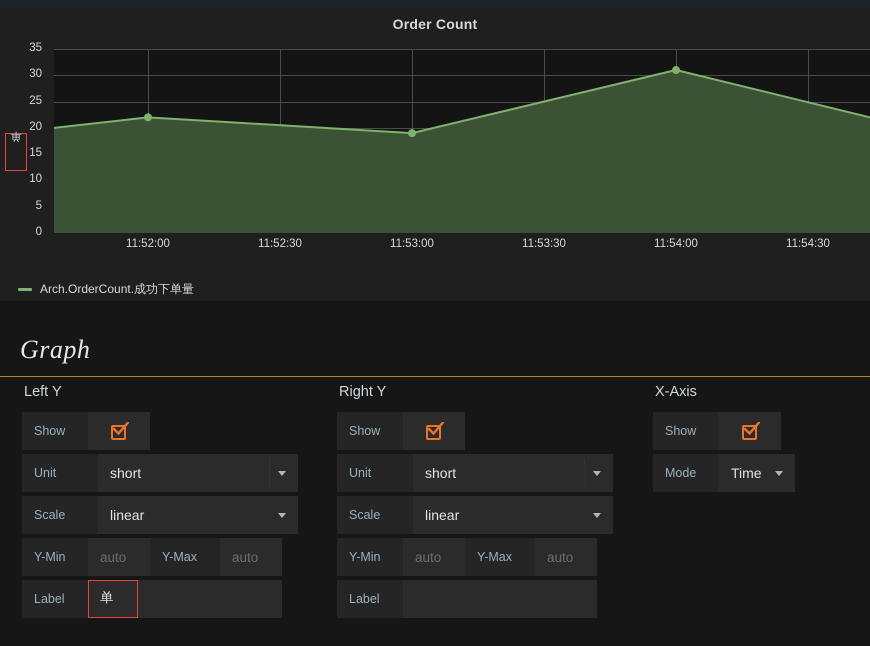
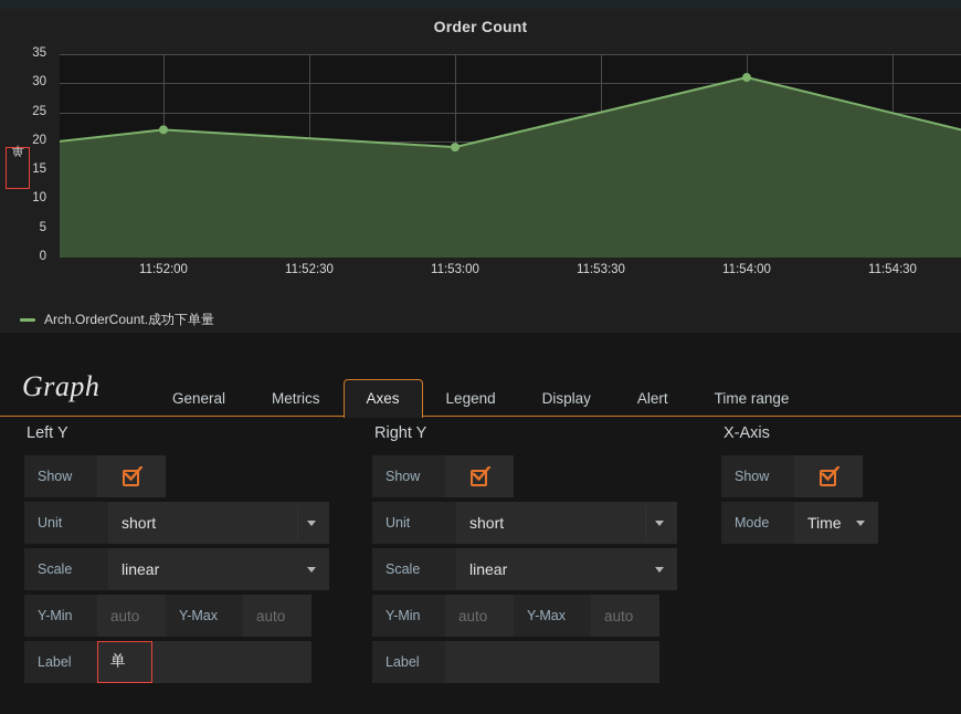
  Order Count
  0
  5
  10
  15
  20
  25
  30
  35
  11:52:00
  11:52:30
  11:53:00
  11:53:30
  11:54:00
  11:54:30
  Arch.OrderCount.成功下单量
  Graph
+ General
+ Metrics
+ Axes
+ Legend
+ Display
+ Alert
+ Time range
  Left Y
  Show
  Unit
  short
  Scale
  linear
  Y-Min
  auto
  Y-Max
  auto
  Label
  单
  Right Y
  Show
  Unit
  short
  Scale
  linear
  Y-Min
  auto
  Y-Max
  auto
  Label
  X-Axis
  Show
  Mode
  Time
